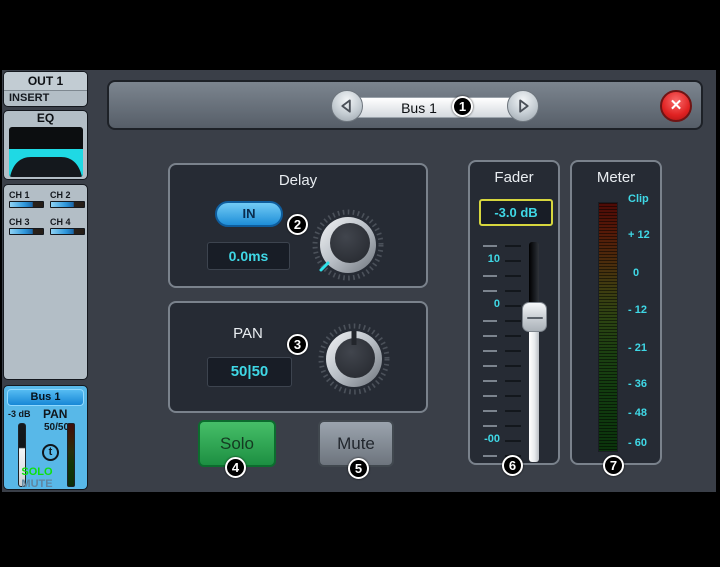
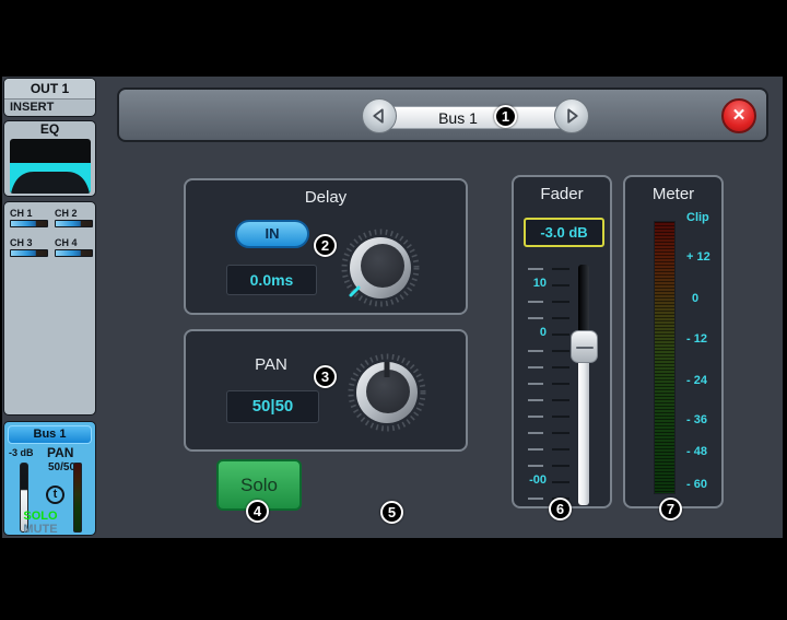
  OUT 1
  INSERT
  EQ
  CH 1
  CH 2
  CH 3
  CH 4
  Bus 1
  -3 dB
  PAN
  50/5
  t
  SOLO
  MUTE
  Bus 1
  ✕
  Delay
  IN
  0.0ms
  PAN
  50|50
  Solo
- Mute
  Fader
  -3.0 dB
  10
  0
  -00
  Meter
  Clip
  + 12
  0
  - 12
- - 21
+ - 24
  - 36
  - 48
  - 60
  1
  2
  3
  4
  5
  6
  7
